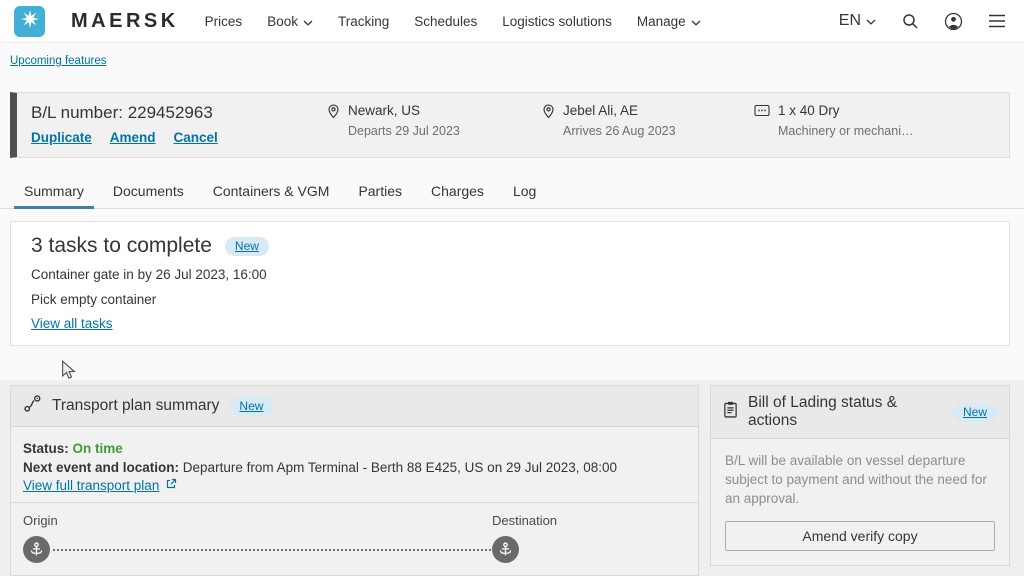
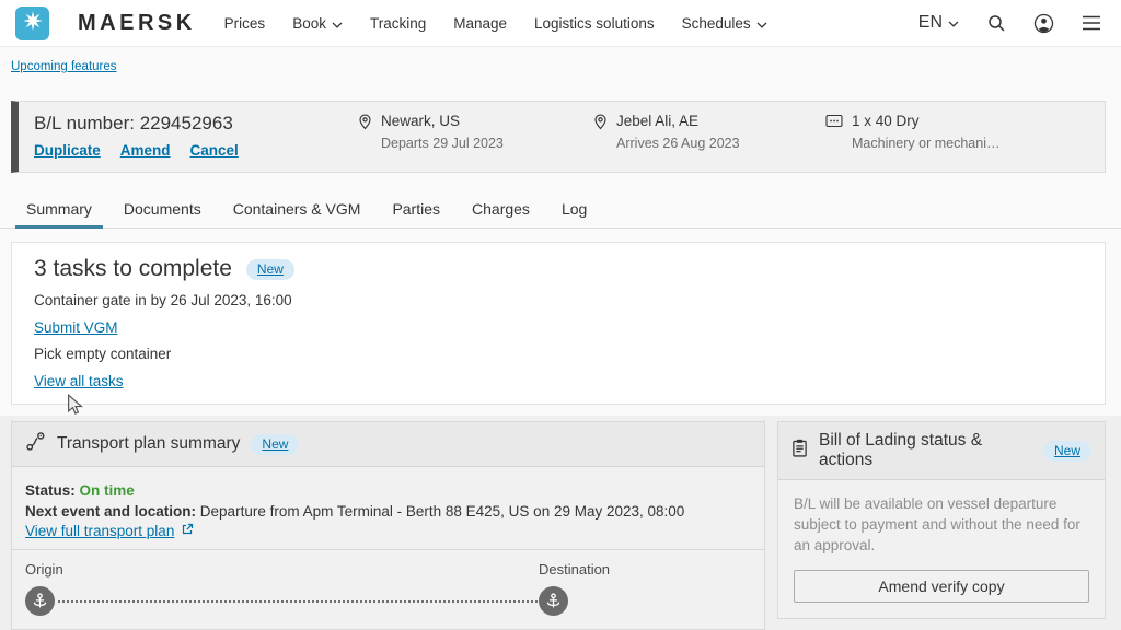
  MAERSK
  Prices
  Book
  Tracking
- Schedules
+ Manage
  Logistics solutions
- Manage
+ Schedules
  EN
  Upcoming features
  B/L number: 229452963
  Duplicate
  Amend
  Cancel
  Newark, US
  Departs 29 Jul 2023
  Jebel Ali, AE
  Arrives 26 Aug 2023
  1 x 40 Dry
  Machinery or mechani…
  Summary
  Documents
  Containers & VGM
  Parties
  Charges
  Log
  3 tasks to complete
  New
  Container gate in by 26 Jul 2023, 16:00
+ Submit VGM
  Pick empty container
  View all tasks
  Transport plan summary
  New
  Status: On time
- Next event and location: Departure from Apm Terminal - Berth 88 E425, US on 29 Jul 2023, 08:00
+ Next event and location: Departure from Apm Terminal - Berth 88 E425, US on 29 May 2023, 08:00
  View full transport plan
  Origin
  Destination
  Bill of Lading status & actions
  New
  B/L will be available on vessel departure subject to payment and without the need for an approval.
  Amend verify copy
